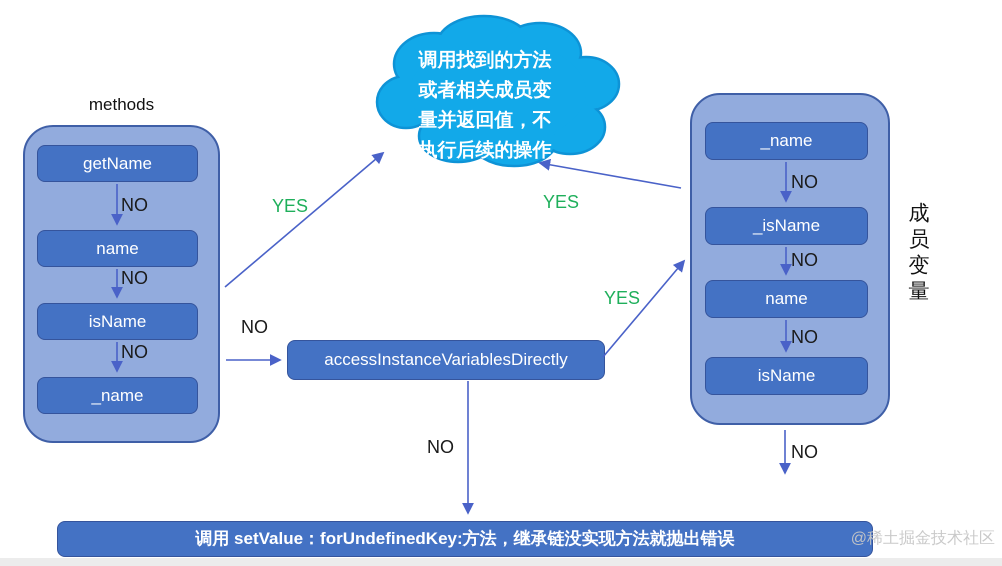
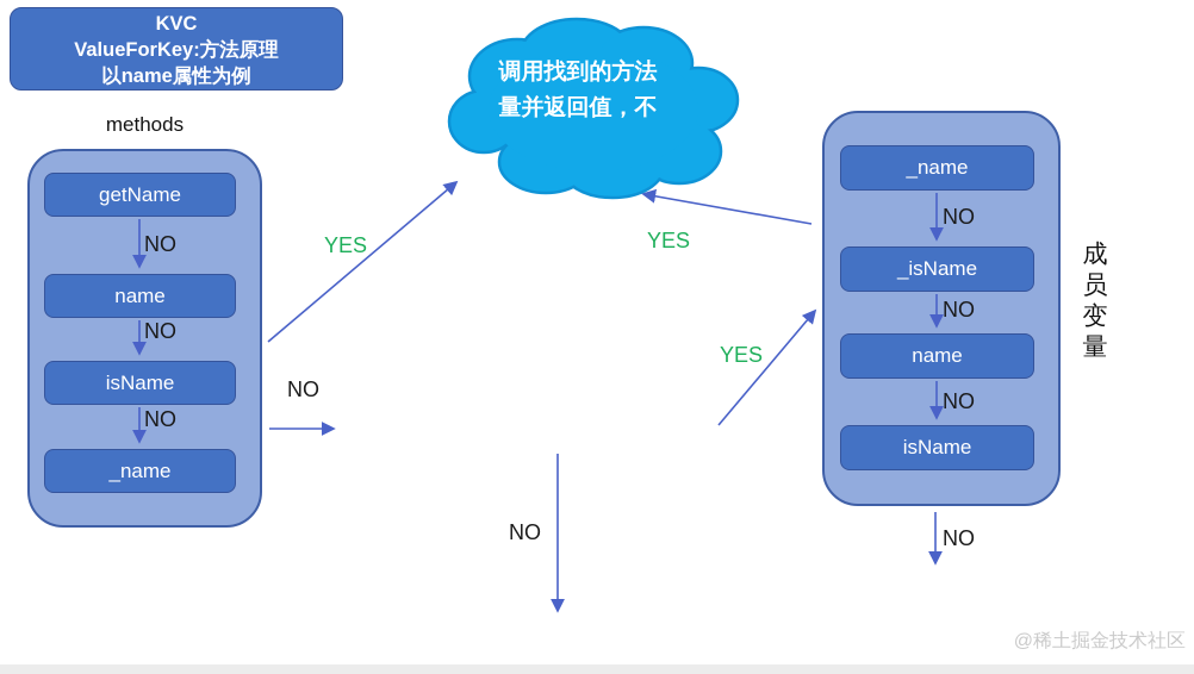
+ KVC
+ ValueForKey:方法原理
+ 以name属性为例
  methods
  getName
  name
  isName
  _name
  NO
  NO
  NO
  _name
  _isName
  name
  isName
  NO
  NO
  NO
  成员变量
  调用找到的方法
- 或者相关成员变
  量并返回值，不
- 执行后续的操作
- accessInstanceVariablesDirectly
- 调用 setValue：forUndefinedKey:方法，继承链没实现方法就抛出错误
  YES
  YES
  YES
  NO
  NO
  NO
  @稀土掘金技术社区
